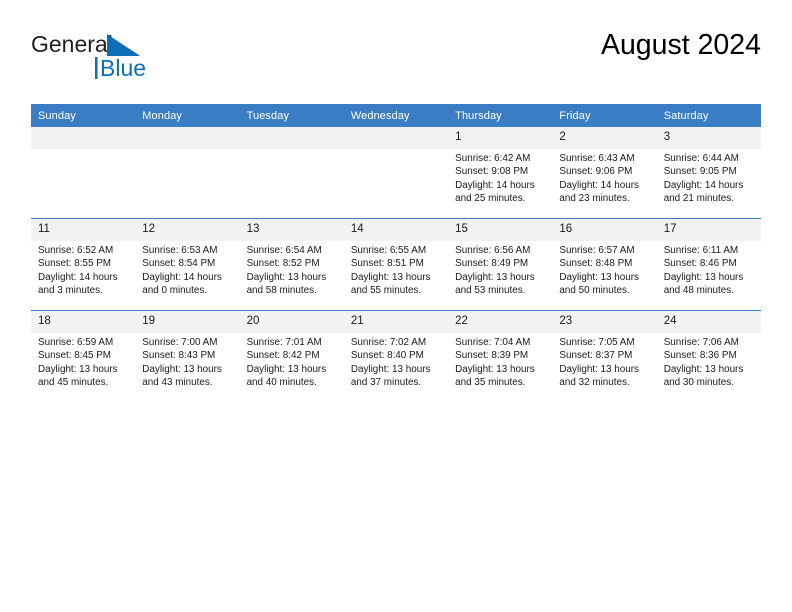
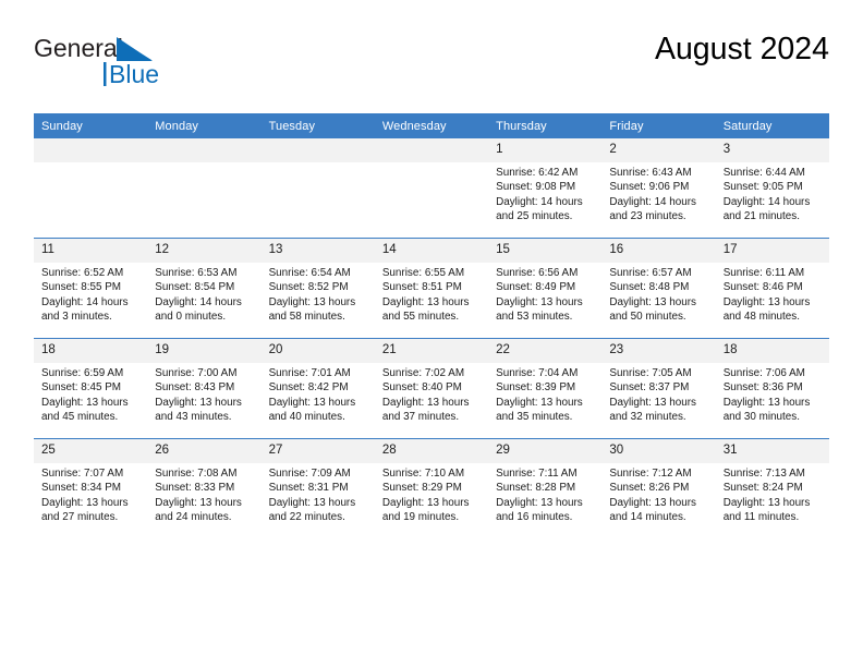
  Genera
  Blue
  August 2024
  Sunday	Monday	Tuesday	Wednesday	Thursday	Friday	Saturday
  				1Sunrise: 6:42 AMSunset: 9:08 PMDaylight: 14 hoursand 25 minutes.	2Sunrise: 6:43 AMSunset: 9:06 PMDaylight: 14 hoursand 23 minutes.	3Sunrise: 6:44 AMSunset: 9:05 PMDaylight: 14 hoursand 21 minutes.
  11Sunrise: 6:52 AMSunset: 8:55 PMDaylight: 14 hoursand 3 minutes.	12Sunrise: 6:53 AMSunset: 8:54 PMDaylight: 14 hoursand 0 minutes.	13Sunrise: 6:54 AMSunset: 8:52 PMDaylight: 13 hoursand 58 minutes.	14Sunrise: 6:55 AMSunset: 8:51 PMDaylight: 13 hoursand 55 minutes.	15Sunrise: 6:56 AMSunset: 8:49 PMDaylight: 13 hoursand 53 minutes.	16Sunrise: 6:57 AMSunset: 8:48 PMDaylight: 13 hoursand 50 minutes.	17Sunrise: 6:11 AMSunset: 8:46 PMDaylight: 13 hoursand 48 minutes.
- 18Sunrise: 6:59 AMSunset: 8:45 PMDaylight: 13 hoursand 45 minutes.	19Sunrise: 7:00 AMSunset: 8:43 PMDaylight: 13 hoursand 43 minutes.	20Sunrise: 7:01 AMSunset: 8:42 PMDaylight: 13 hoursand 40 minutes.	21Sunrise: 7:02 AMSunset: 8:40 PMDaylight: 13 hoursand 37 minutes.	22Sunrise: 7:04 AMSunset: 8:39 PMDaylight: 13 hoursand 35 minutes.	23Sunrise: 7:05 AMSunset: 8:37 PMDaylight: 13 hoursand 32 minutes.	24Sunrise: 7:06 AMSunset: 8:36 PMDaylight: 13 hoursand 30 minutes.
+ 18Sunrise: 6:59 AMSunset: 8:45 PMDaylight: 13 hoursand 45 minutes.	19Sunrise: 7:00 AMSunset: 8:43 PMDaylight: 13 hoursand 43 minutes.	20Sunrise: 7:01 AMSunset: 8:42 PMDaylight: 13 hoursand 40 minutes.	21Sunrise: 7:02 AMSunset: 8:40 PMDaylight: 13 hoursand 37 minutes.	22Sunrise: 7:04 AMSunset: 8:39 PMDaylight: 13 hoursand 35 minutes.	23Sunrise: 7:05 AMSunset: 8:37 PMDaylight: 13 hoursand 32 minutes.	18Sunrise: 7:06 AMSunset: 8:36 PMDaylight: 13 hoursand 30 minutes.
+ 25Sunrise: 7:07 AMSunset: 8:34 PMDaylight: 13 hoursand 27 minutes.	26Sunrise: 7:08 AMSunset: 8:33 PMDaylight: 13 hoursand 24 minutes.	27Sunrise: 7:09 AMSunset: 8:31 PMDaylight: 13 hoursand 22 minutes.	28Sunrise: 7:10 AMSunset: 8:29 PMDaylight: 13 hoursand 19 minutes.	29Sunrise: 7:11 AMSunset: 8:28 PMDaylight: 13 hoursand 16 minutes.	30Sunrise: 7:12 AMSunset: 8:26 PMDaylight: 13 hoursand 14 minutes.	31Sunrise: 7:13 AMSunset: 8:24 PMDaylight: 13 hoursand 11 minutes.
